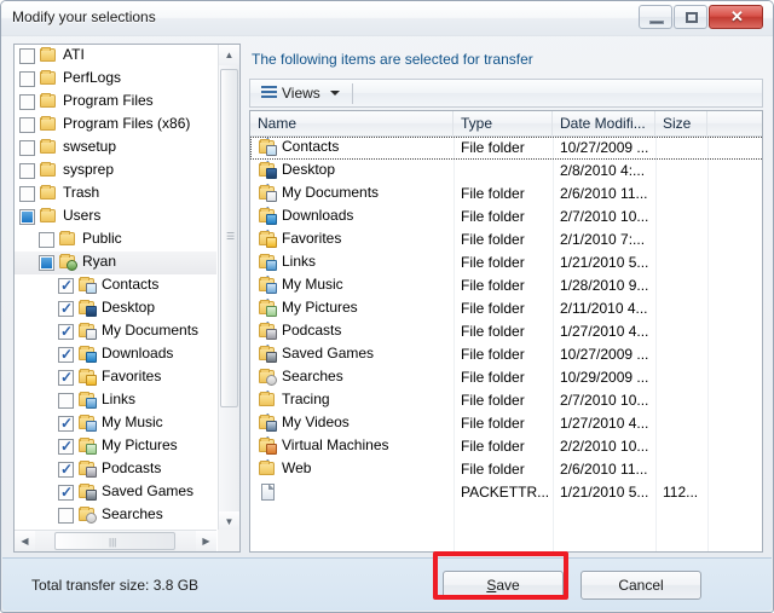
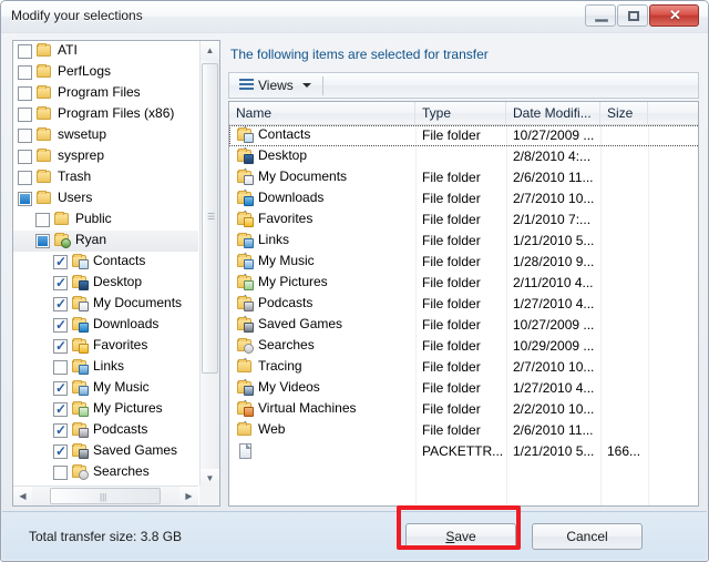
  Modify your selections
  ✕
  ATI
  PerfLogs
  Program Files
  Program Files (x86)
  swsetup
  sysprep
  Trash
  Users
  Public
  Ryan
  Contacts
  Desktop
  My Documents
  Downloads
  Favorites
  Links
  My Music
  My Pictures
  Podcasts
  Saved Games
  Searches
  ▲
  ☰
  ▼
  ◀
  |||
  ▶
  The following items are selected for transfer
  Views
  Name
  Type
  Date Modifi...
  Size
  Contacts
  File folder
  10/27/2009 ...
  Desktop
  2/8/2010 4:...
  My Documents
  File folder
  2/6/2010 11...
  Downloads
  File folder
  2/7/2010 10...
  Favorites
  File folder
  2/1/2010 7:...
  Links
  File folder
  1/21/2010 5...
  My Music
  File folder
  1/28/2010 9...
  My Pictures
  File folder
  2/11/2010 4...
  Podcasts
  File folder
  1/27/2010 4...
  Saved Games
  File folder
  10/27/2009 ...
  Searches
  File folder
  10/29/2009 ...
  Tracing
  File folder
  2/7/2010 10...
  My Videos
  File folder
  1/27/2010 4...
  Virtual Machines
  File folder
  2/2/2010 10...
  Web
  File folder
  2/6/2010 11...
  PACKETTR...
  1/21/2010 5...
- 112...
+ 166...
  Total transfer size: 3.8 GB
  Save
  Cancel
